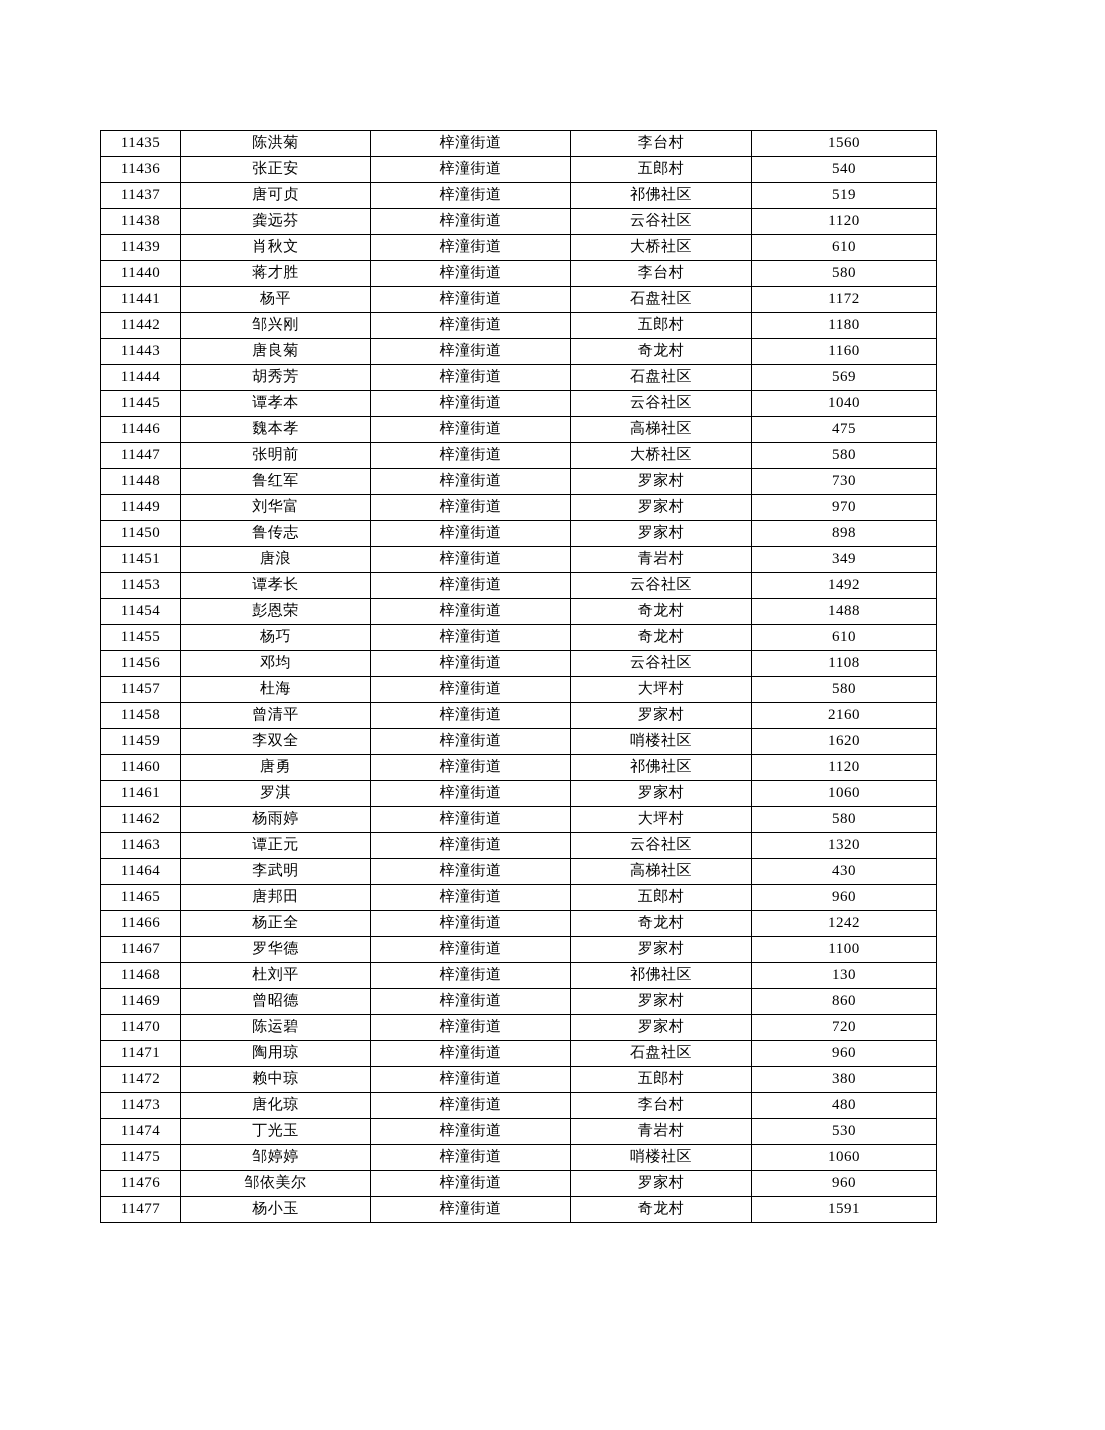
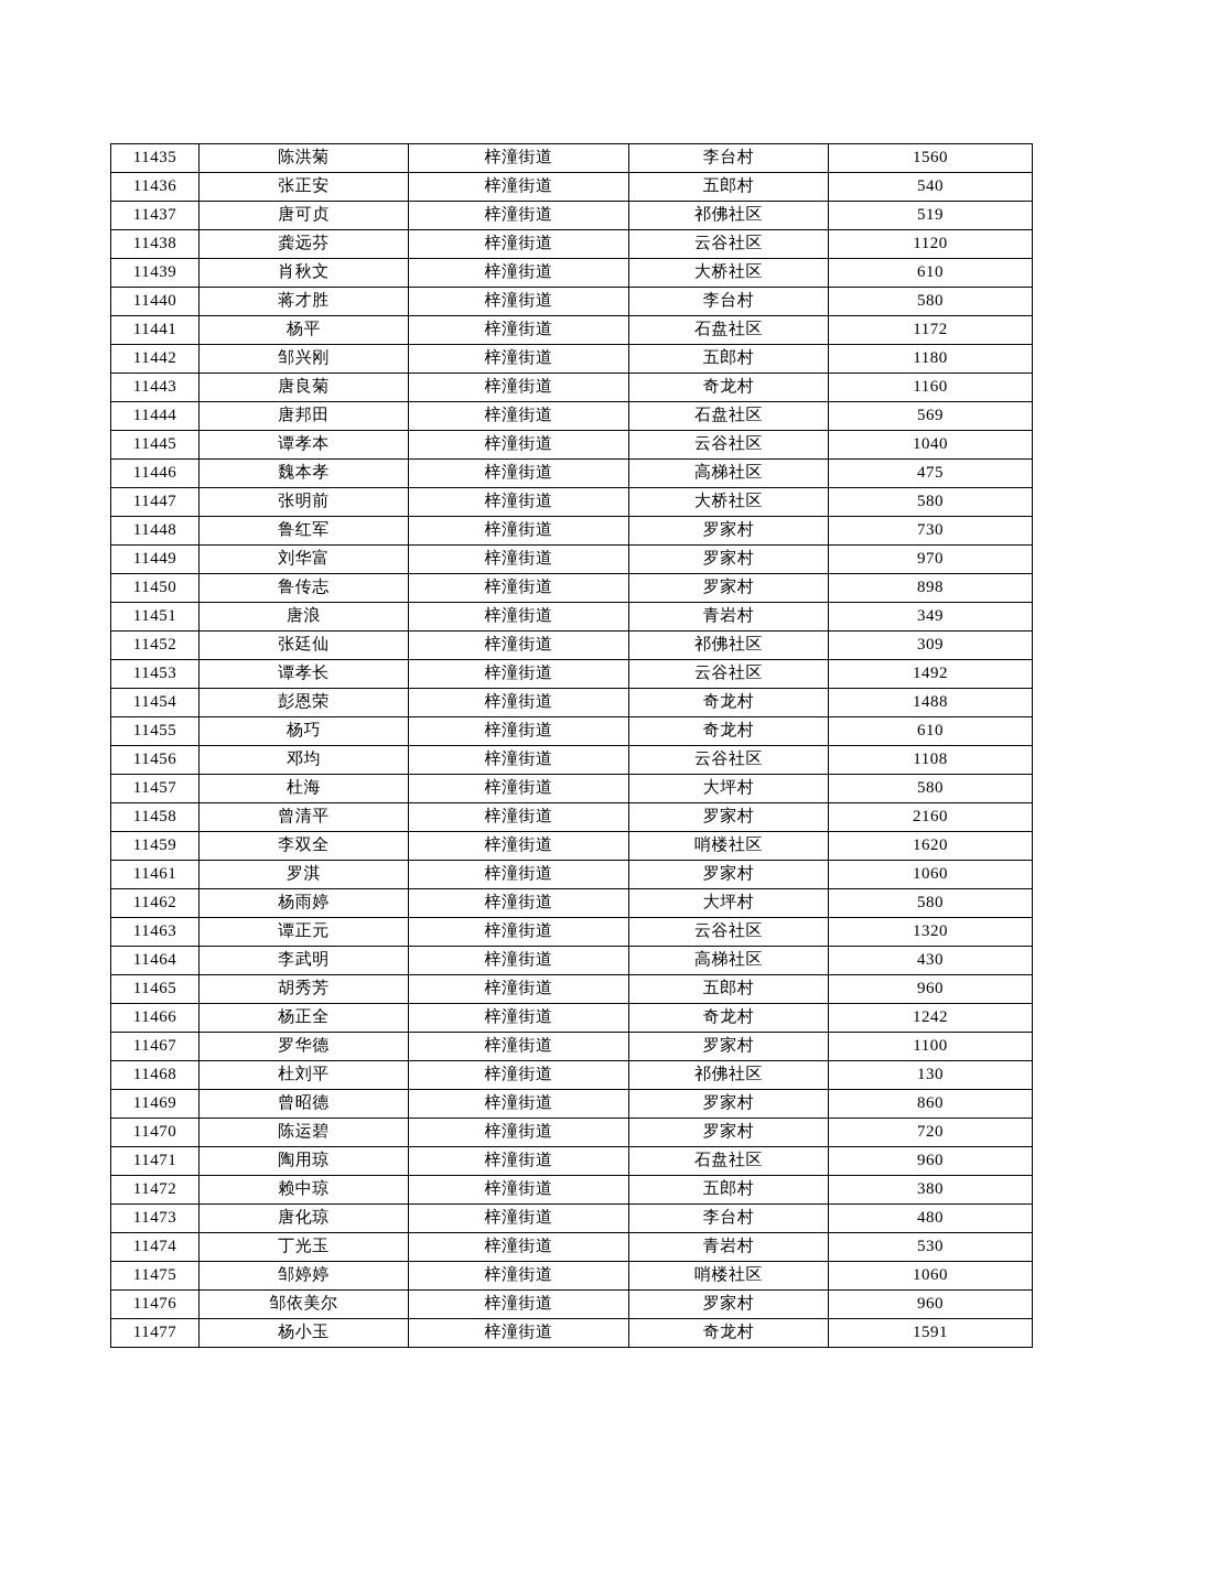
  11435	陈洪菊	梓潼街道	李台村	1560
  11436	张正安	梓潼街道	五郎村	540
  11437	唐可贞	梓潼街道	祁佛社区	519
  11438	龚远芬	梓潼街道	云谷社区	1120
  11439	肖秋文	梓潼街道	大桥社区	610
  11440	蒋才胜	梓潼街道	李台村	580
  11441	杨平	梓潼街道	石盘社区	1172
  11442	邹兴刚	梓潼街道	五郎村	1180
  11443	唐良菊	梓潼街道	奇龙村	1160
- 11444	胡秀芳	梓潼街道	石盘社区	569
+ 11444	唐邦田	梓潼街道	石盘社区	569
  11445	谭孝本	梓潼街道	云谷社区	1040
  11446	魏本孝	梓潼街道	高梯社区	475
  11447	张明前	梓潼街道	大桥社区	580
  11448	鲁红军	梓潼街道	罗家村	730
  11449	刘华富	梓潼街道	罗家村	970
  11450	鲁传志	梓潼街道	罗家村	898
  11451	唐浪	梓潼街道	青岩村	349
+ 11452	张廷仙	梓潼街道	祁佛社区	309
  11453	谭孝长	梓潼街道	云谷社区	1492
  11454	彭恩荣	梓潼街道	奇龙村	1488
  11455	杨巧	梓潼街道	奇龙村	610
  11456	邓均	梓潼街道	云谷社区	1108
  11457	杜海	梓潼街道	大坪村	580
  11458	曾清平	梓潼街道	罗家村	2160
  11459	李双全	梓潼街道	哨楼社区	1620
- 11460	唐勇	梓潼街道	祁佛社区	1120
  11461	罗淇	梓潼街道	罗家村	1060
  11462	杨雨婷	梓潼街道	大坪村	580
  11463	谭正元	梓潼街道	云谷社区	1320
  11464	李武明	梓潼街道	高梯社区	430
- 11465	唐邦田	梓潼街道	五郎村	960
+ 11465	胡秀芳	梓潼街道	五郎村	960
  11466	杨正全	梓潼街道	奇龙村	1242
  11467	罗华德	梓潼街道	罗家村	1100
  11468	杜刘平	梓潼街道	祁佛社区	130
  11469	曾昭德	梓潼街道	罗家村	860
  11470	陈运碧	梓潼街道	罗家村	720
  11471	陶用琼	梓潼街道	石盘社区	960
  11472	赖中琼	梓潼街道	五郎村	380
  11473	唐化琼	梓潼街道	李台村	480
  11474	丁光玉	梓潼街道	青岩村	530
  11475	邹婷婷	梓潼街道	哨楼社区	1060
  11476	邹依美尔	梓潼街道	罗家村	960
  11477	杨小玉	梓潼街道	奇龙村	1591
